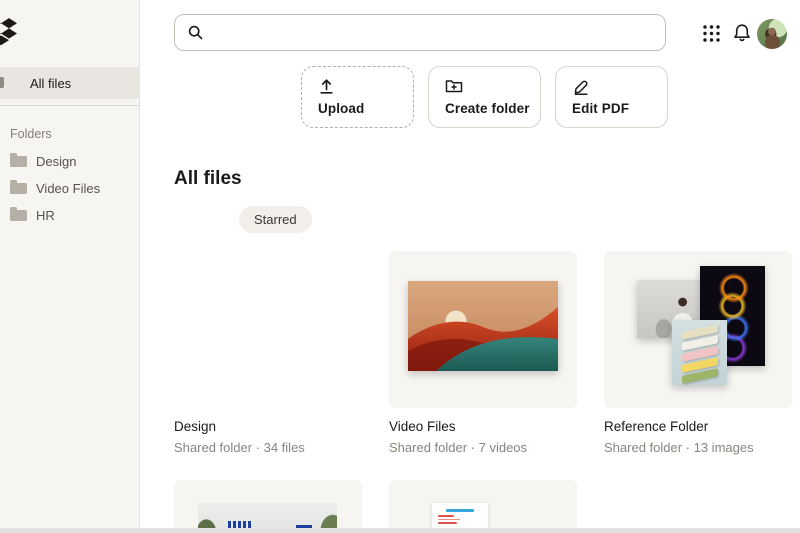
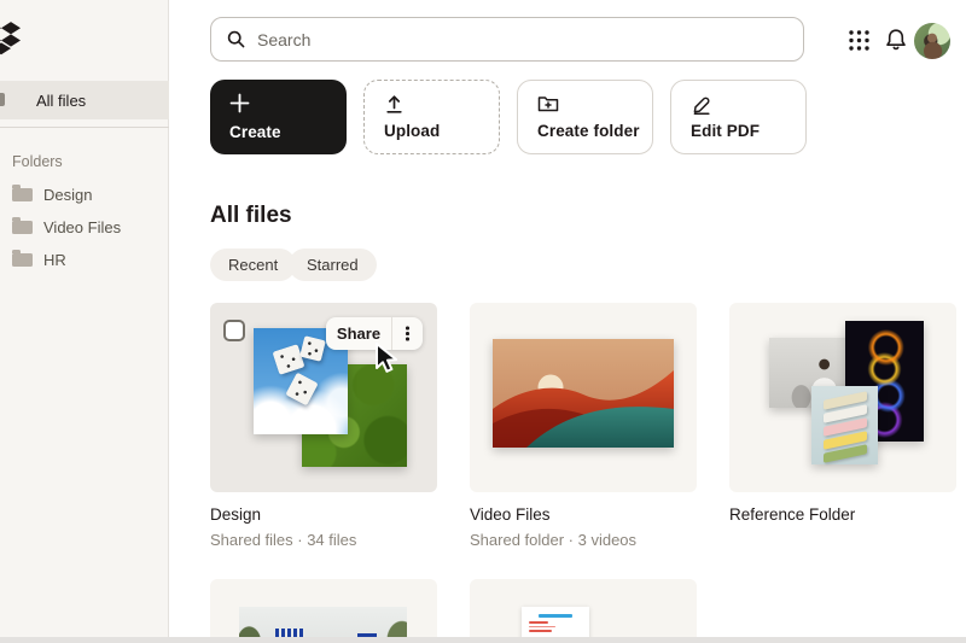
  All files
  Folders
  Design
  Video Files
  HR
+ Search
+ Create
  Upload
  Create folder
  Edit PDF
  All files
+ Recent
  Starred
+ Share
  Design
- Shared folder · 34 files
+ Shared files · 34 files
  Video Files
- Shared folder · 7 videos
+ Shared folder · 3 videos
  Reference Folder
- Shared folder · 13 images
